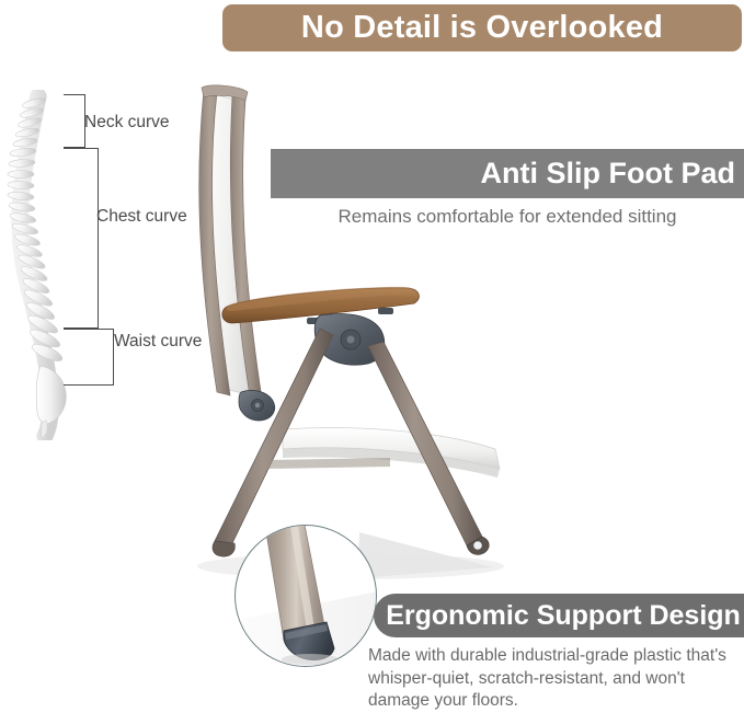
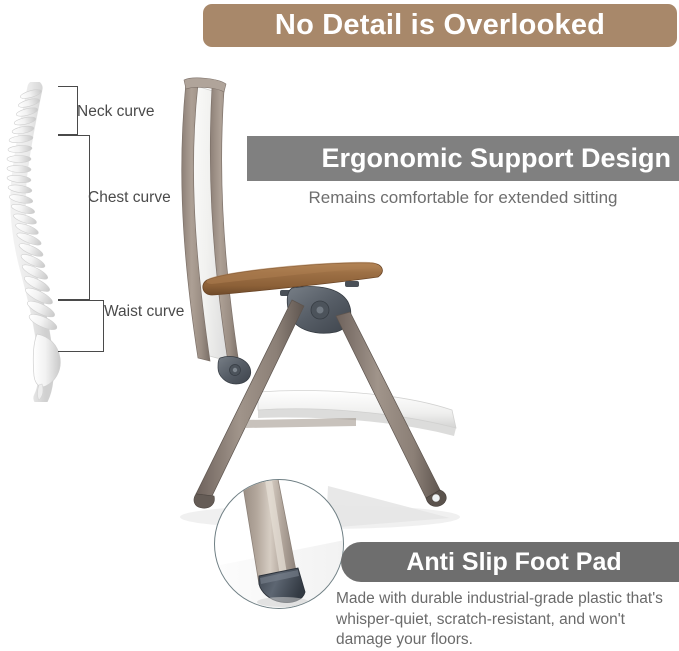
  Neck curve
  Chest curve
  Waist curve
  No Detail is Overlooked
- Anti Slip Foot Pad
+ Ergonomic Support Design
  Remains comfortable for extended sitting
- Ergonomic Support Design
+ Anti Slip Foot Pad
  Made with durable industrial-grade plastic that's whisper-quiet, scratch-resistant, and won't damage your floors.
